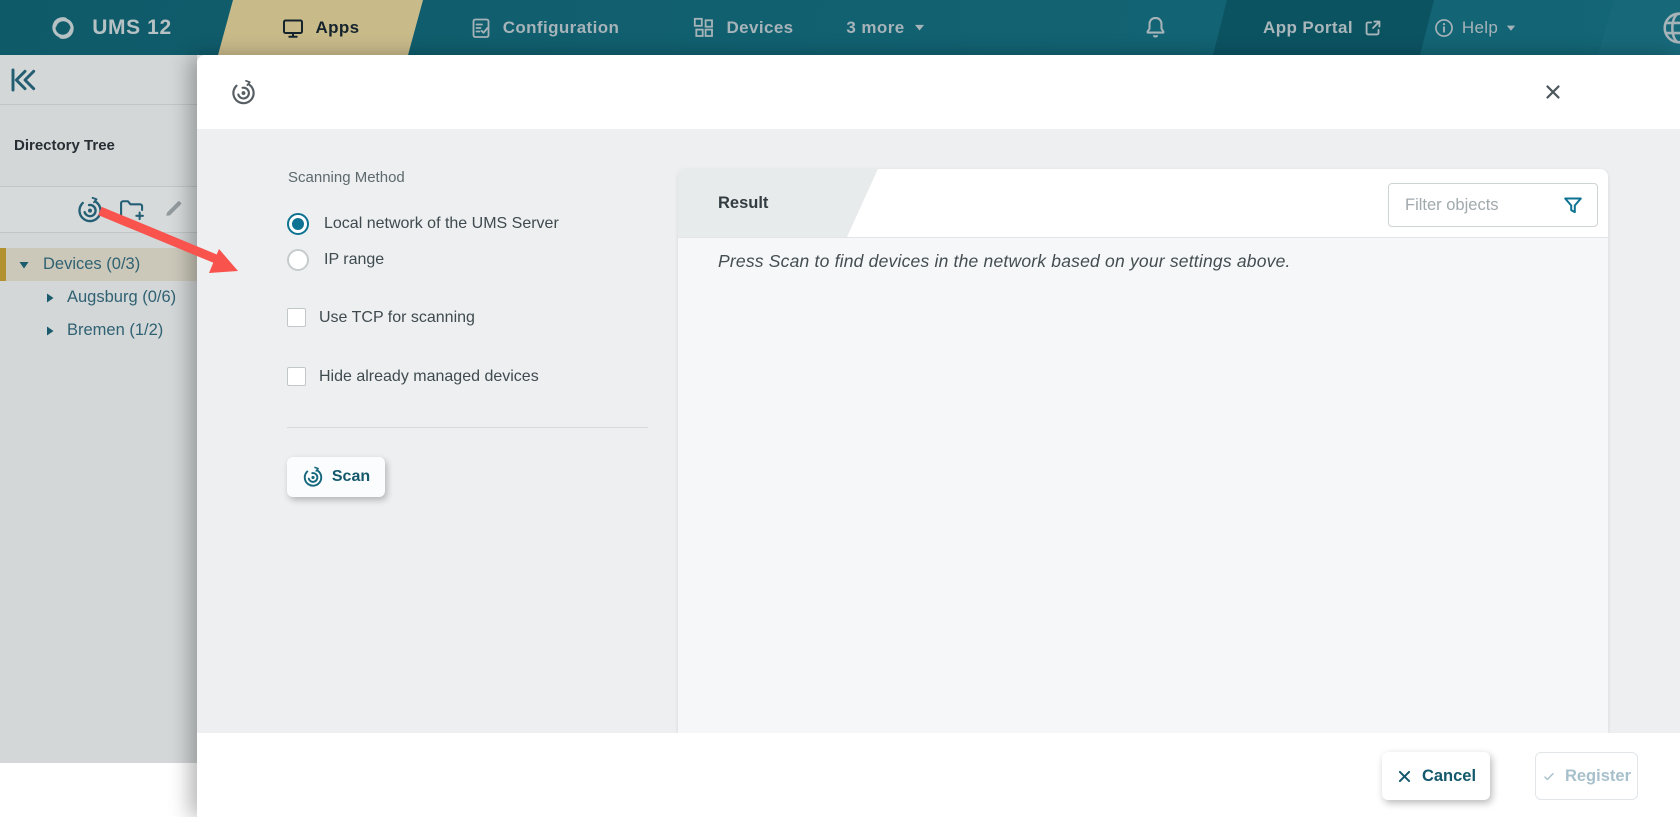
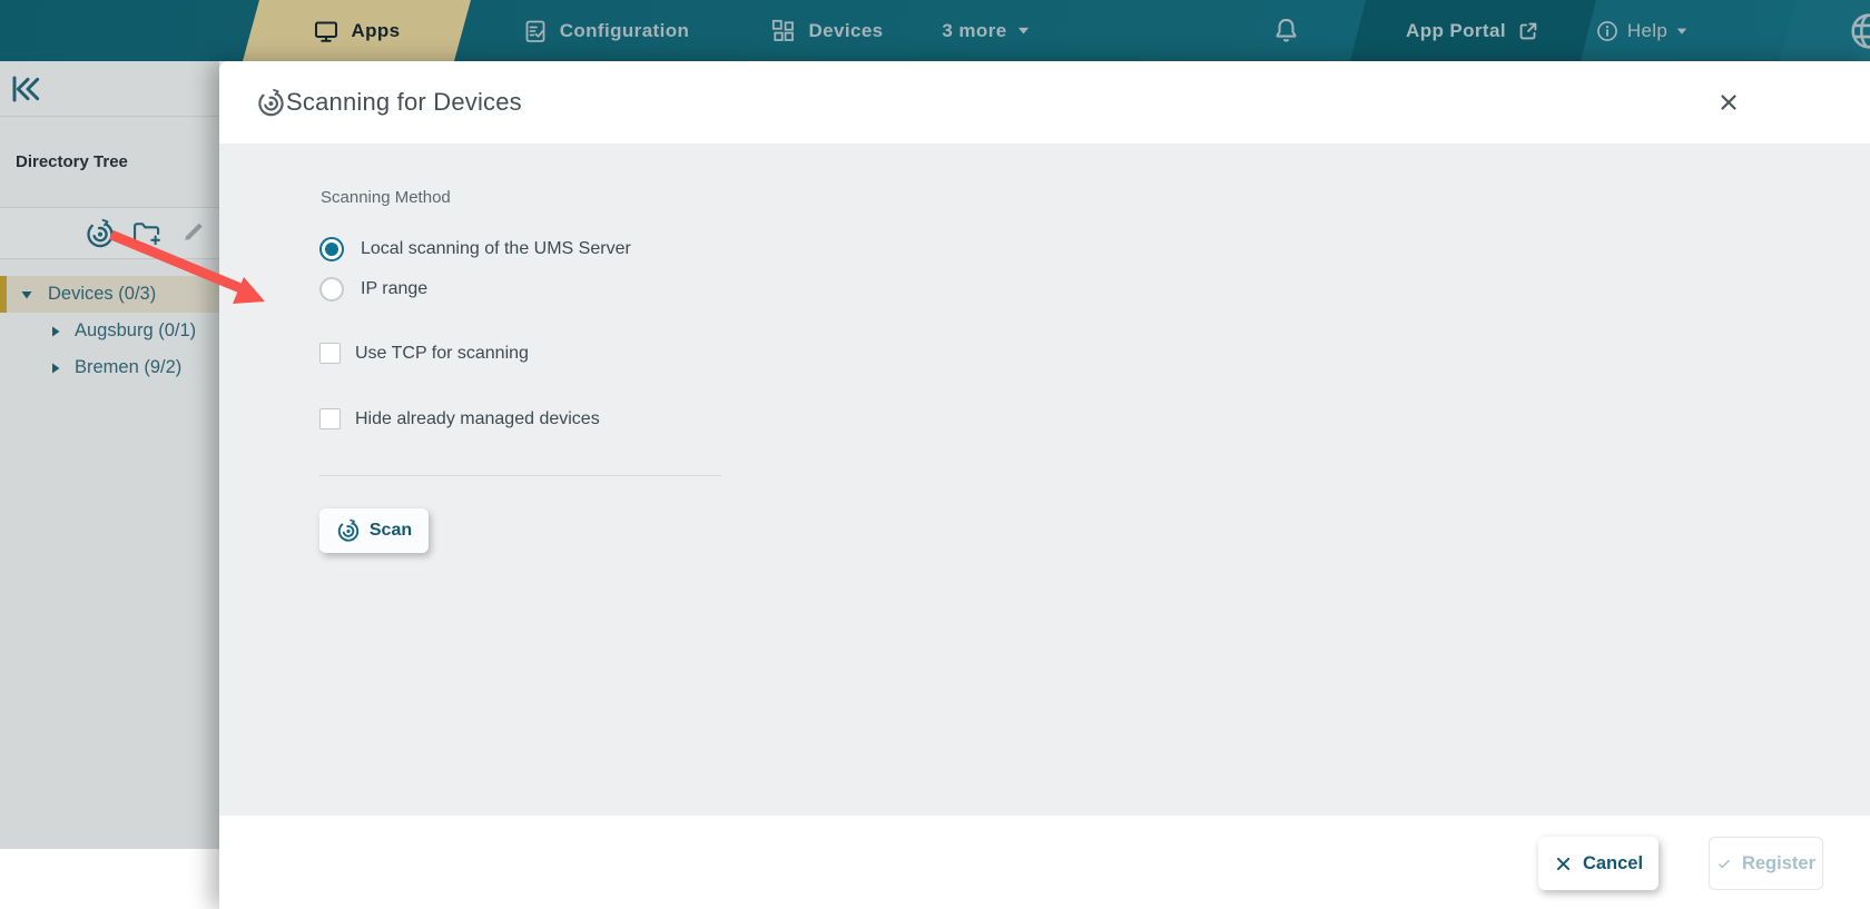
- UMS 12
  Apps
  Configuration
  Devices
  3 more
  App Portal
  Help
  Directory Tree
  Devices (0/3)
- Augsburg (0/6)
+ Augsburg (0/1)
- Bremen (1/2)
+ Bremen (9/2)
+ Scanning for Devices
  Scanning Method
- Local network of the UMS Server
+ Local scanning of the UMS Server
  IP range
  Use TCP for scanning
  Hide already managed devices
  Scan
- Result
- Filter objects
- Press Scan to find devices in the network based on your settings above.
  Cancel
  Register
